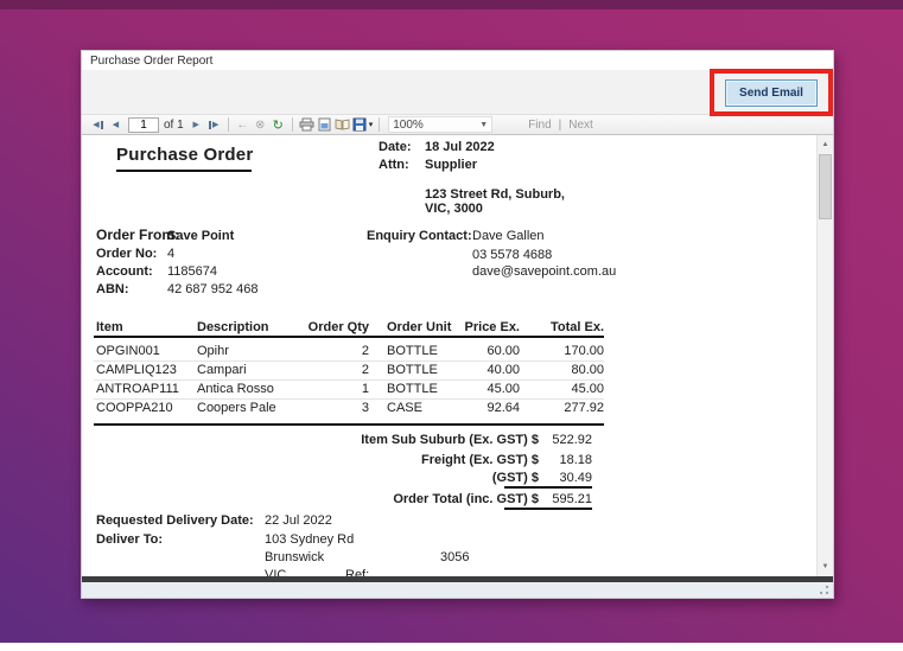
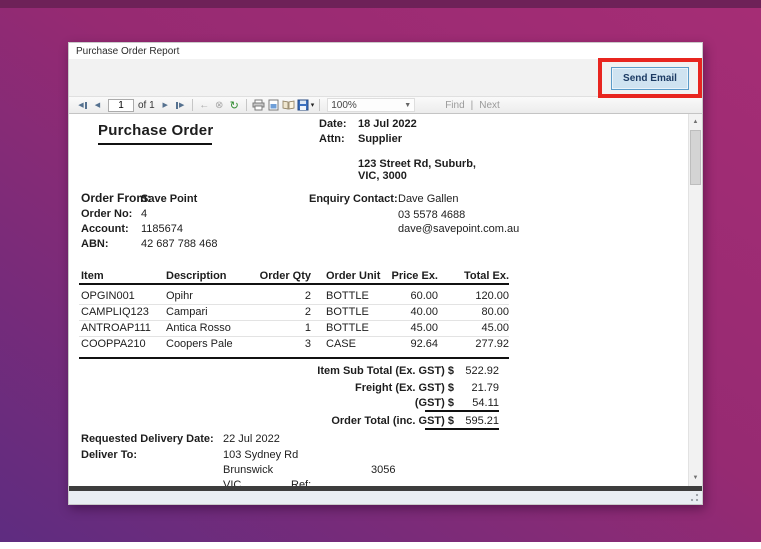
  Purchase Order Report
  Send Email
  1
  of 1
  ←
  ⊗
  ↻
  100%
  Find
  |
  Next
  Purchase Order
  Date:
  18 Jul 2022
  Attn:
  Supplier
  123 Street Rd, Suburb,
  VIC, 3000
  Order From:
  Save Point
  Order No:
  4
  Account:
  1185674
  ABN:
- 42 687 952 468
+ 42 687 788 468
  Enquiry Contact:
  Dave Gallen
  03 5578 4688
  dave@savepoint.com.au
  Item
  Description
  Order Qty
  Order Unit
  Price Ex.
  Total Ex.
  OPGIN001
  Opihr
  2
  BOTTLE
  60.00
- 170.00
+ 120.00
  CAMPLIQ123
  Campari
  2
  BOTTLE
  40.00
  80.00
  ANTROAP111
  Antica Rosso
  1
  BOTTLE
  45.00
  45.00
  COOPPA210
  Coopers Pale
  3
  CASE
  92.64
  277.92
- Item Sub Suburb (Ex. GST) $
+ Item Sub Total (Ex. GST) $
  522.92
  Freight (Ex. GST) $
- 18.18
+ 21.79
  (GST) $
- 30.49
+ 54.11
  Order Total (inc. GST) $
  595.21
  Requested Delivery Date:
  22 Jul 2022
  Deliver To:
  103 Sydney Rd
  Brunswick
  3056
  VIC
  Ref:
